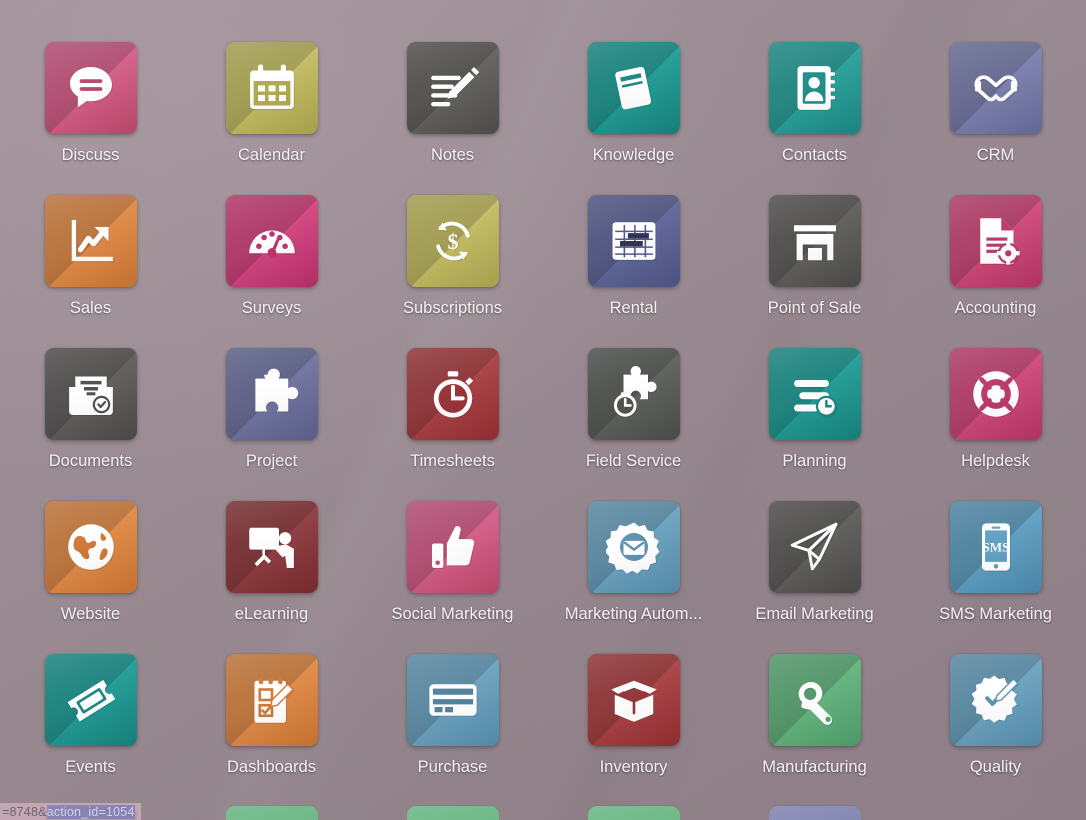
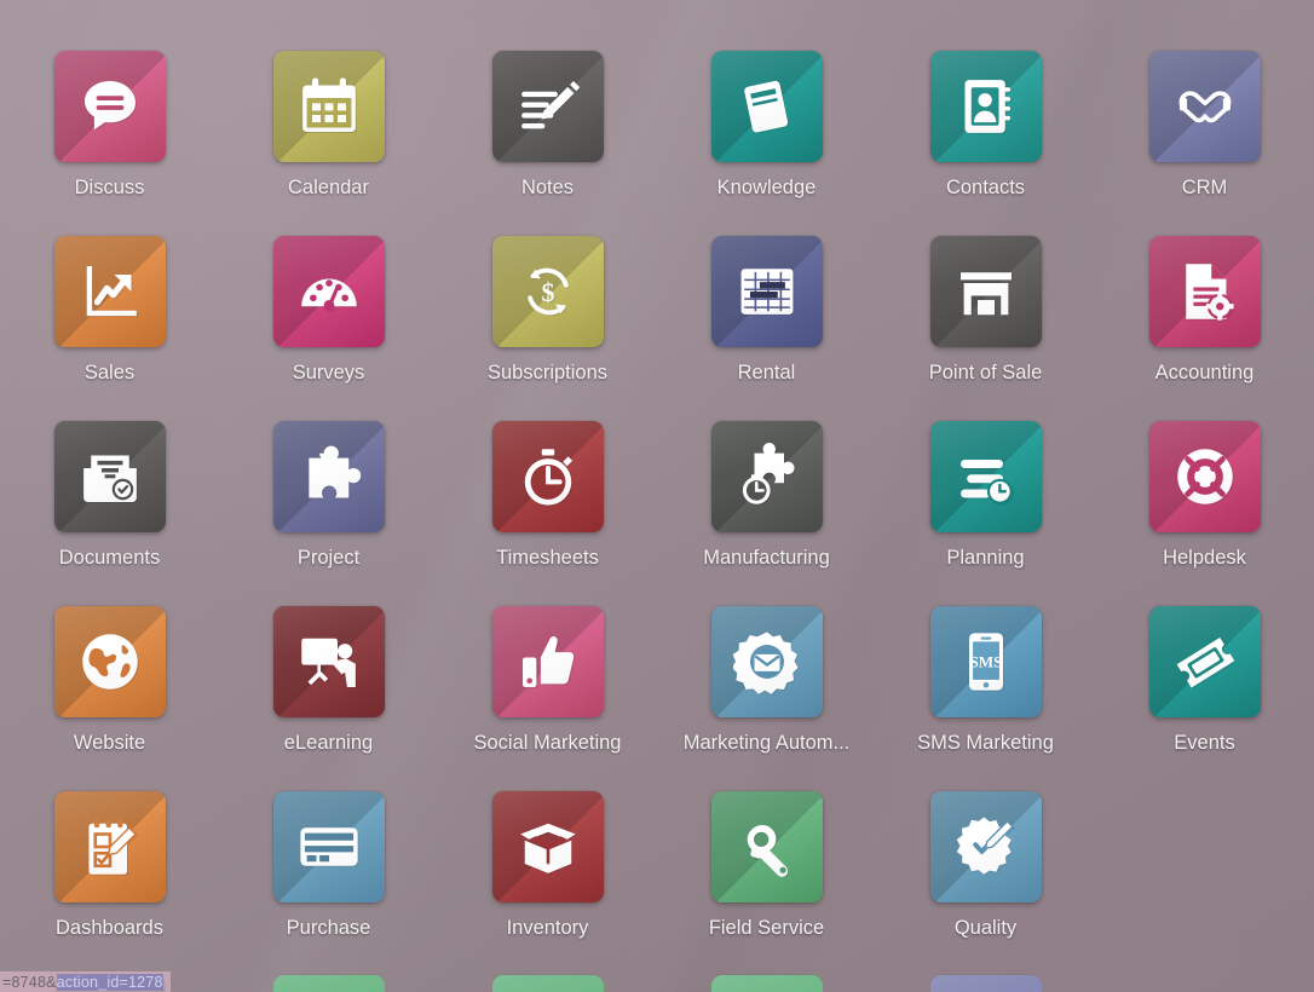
  Discuss
  Calendar
  Notes
  Knowledge
  Contacts
  CRM
  Sales
  Surveys
  Subscriptions
  Rental
  Point of Sale
  Accounting
  Documents
  Project
  Timesheets
- Field Service
+ Manufacturing
  Planning
  Helpdesk
  Website
  eLearning
  Social Marketing
  Marketing Autom...
- Email Marketing
  SMS Marketing
  Events
  Dashboards
  Purchase
  Inventory
- Manufacturing
+ Field Service
  Quality
  =8748&
- action_id=1054
+ action_id=1278
